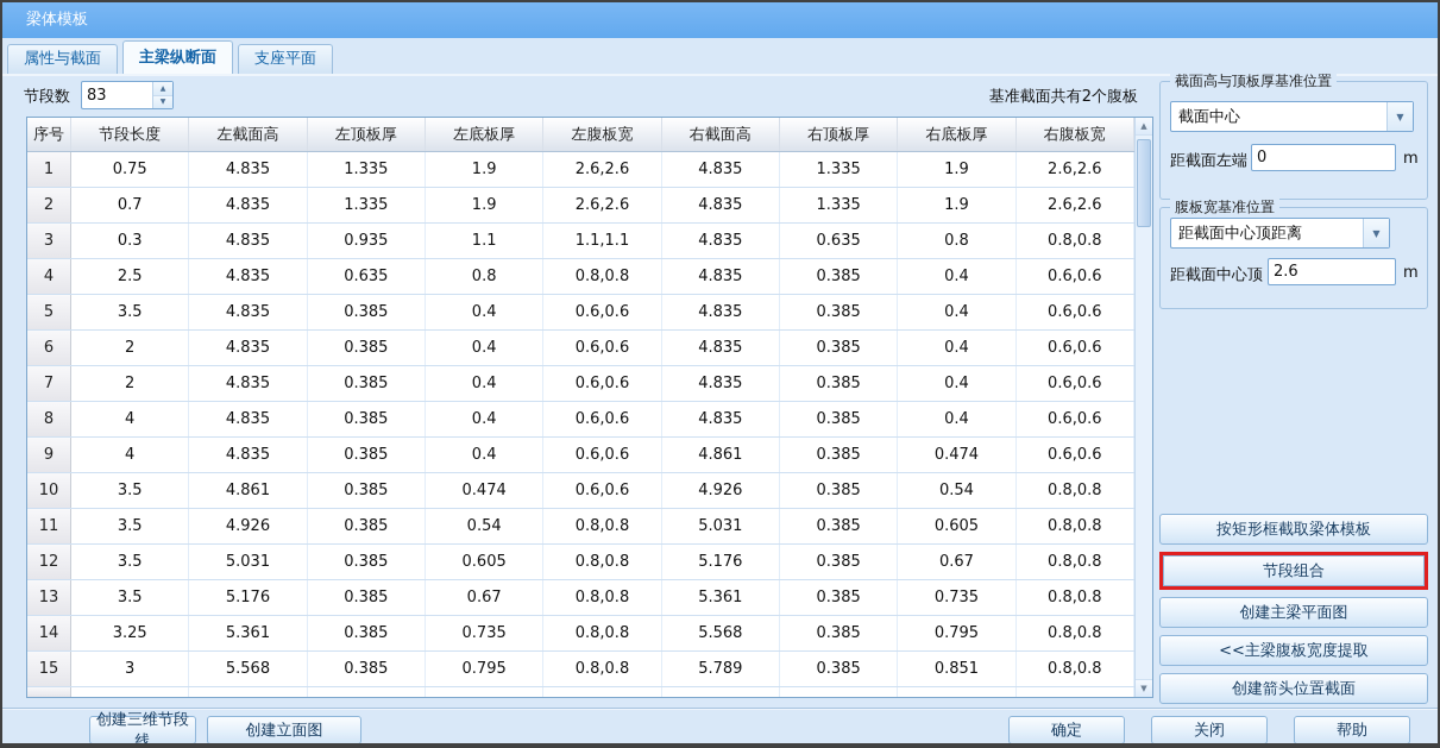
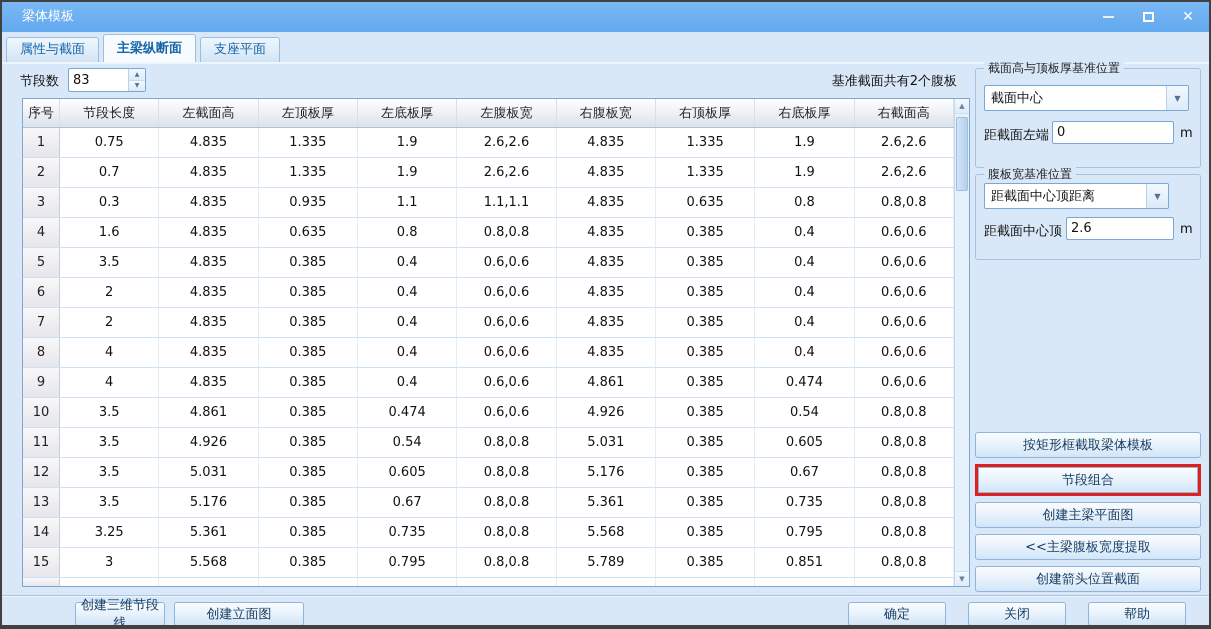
  梁体模板
+ ✕
  属性与截面 主梁纵断面 支座平面
  节段数
  83
  基准截面共有2个腹板
  序号
  节段长度
  左截面高
  左顶板厚
  左底板厚
  左腹板宽
- 右截面高
+ 右腹板宽
  右顶板厚
  右底板厚
- 右腹板宽
+ 右截面高
  1
  0.75
  4.835
  1.335
  1.9
  2.6,2.6
  4.835
  1.335
  1.9
  2.6,2.6
  2
  0.7
  4.835
  1.335
  1.9
  2.6,2.6
  4.835
  1.335
  1.9
  2.6,2.6
  3
  0.3
  4.835
  0.935
  1.1
  1.1,1.1
  4.835
  0.635
  0.8
  0.8,0.8
  4
- 2.5
+ 1.6
  4.835
  0.635
  0.8
  0.8,0.8
  4.835
  0.385
  0.4
  0.6,0.6
  5
  3.5
  4.835
  0.385
  0.4
  0.6,0.6
  4.835
  0.385
  0.4
  0.6,0.6
  6
  2
  4.835
  0.385
  0.4
  0.6,0.6
  4.835
  0.385
  0.4
  0.6,0.6
  7
  2
  4.835
  0.385
  0.4
  0.6,0.6
  4.835
  0.385
  0.4
  0.6,0.6
  8
  4
  4.835
  0.385
  0.4
  0.6,0.6
  4.835
  0.385
  0.4
  0.6,0.6
  9
  4
  4.835
  0.385
  0.4
  0.6,0.6
  4.861
  0.385
  0.474
  0.6,0.6
  10
  3.5
  4.861
  0.385
  0.474
  0.6,0.6
  4.926
  0.385
  0.54
  0.8,0.8
  11
  3.5
  4.926
  0.385
  0.54
  0.8,0.8
  5.031
  0.385
  0.605
  0.8,0.8
  12
  3.5
  5.031
  0.385
  0.605
  0.8,0.8
  5.176
  0.385
  0.67
  0.8,0.8
  13
  3.5
  5.176
  0.385
  0.67
  0.8,0.8
  5.361
  0.385
  0.735
  0.8,0.8
  14
  3.25
  5.361
  0.385
  0.735
  0.8,0.8
  5.568
  0.385
  0.795
  0.8,0.8
  15
  3
  5.568
  0.385
  0.795
  0.8,0.8
  5.789
  0.385
  0.851
  0.8,0.8
  ▲
  ▼
  截面高与顶板厚基准位置
  截面中心
  ▼
  距截面左端
  0
  m
  腹板宽基准位置
  距截面中心顶距离
  ▼
  距截面中心顶
  2.6
  m
  按矩形框截取梁体模板
  节段组合
  创建主梁平面图
  <<主梁腹板宽度提取
  创建箭头位置截面
  创建三维节段线
  创建立面图
  确定
  关闭
  帮助
